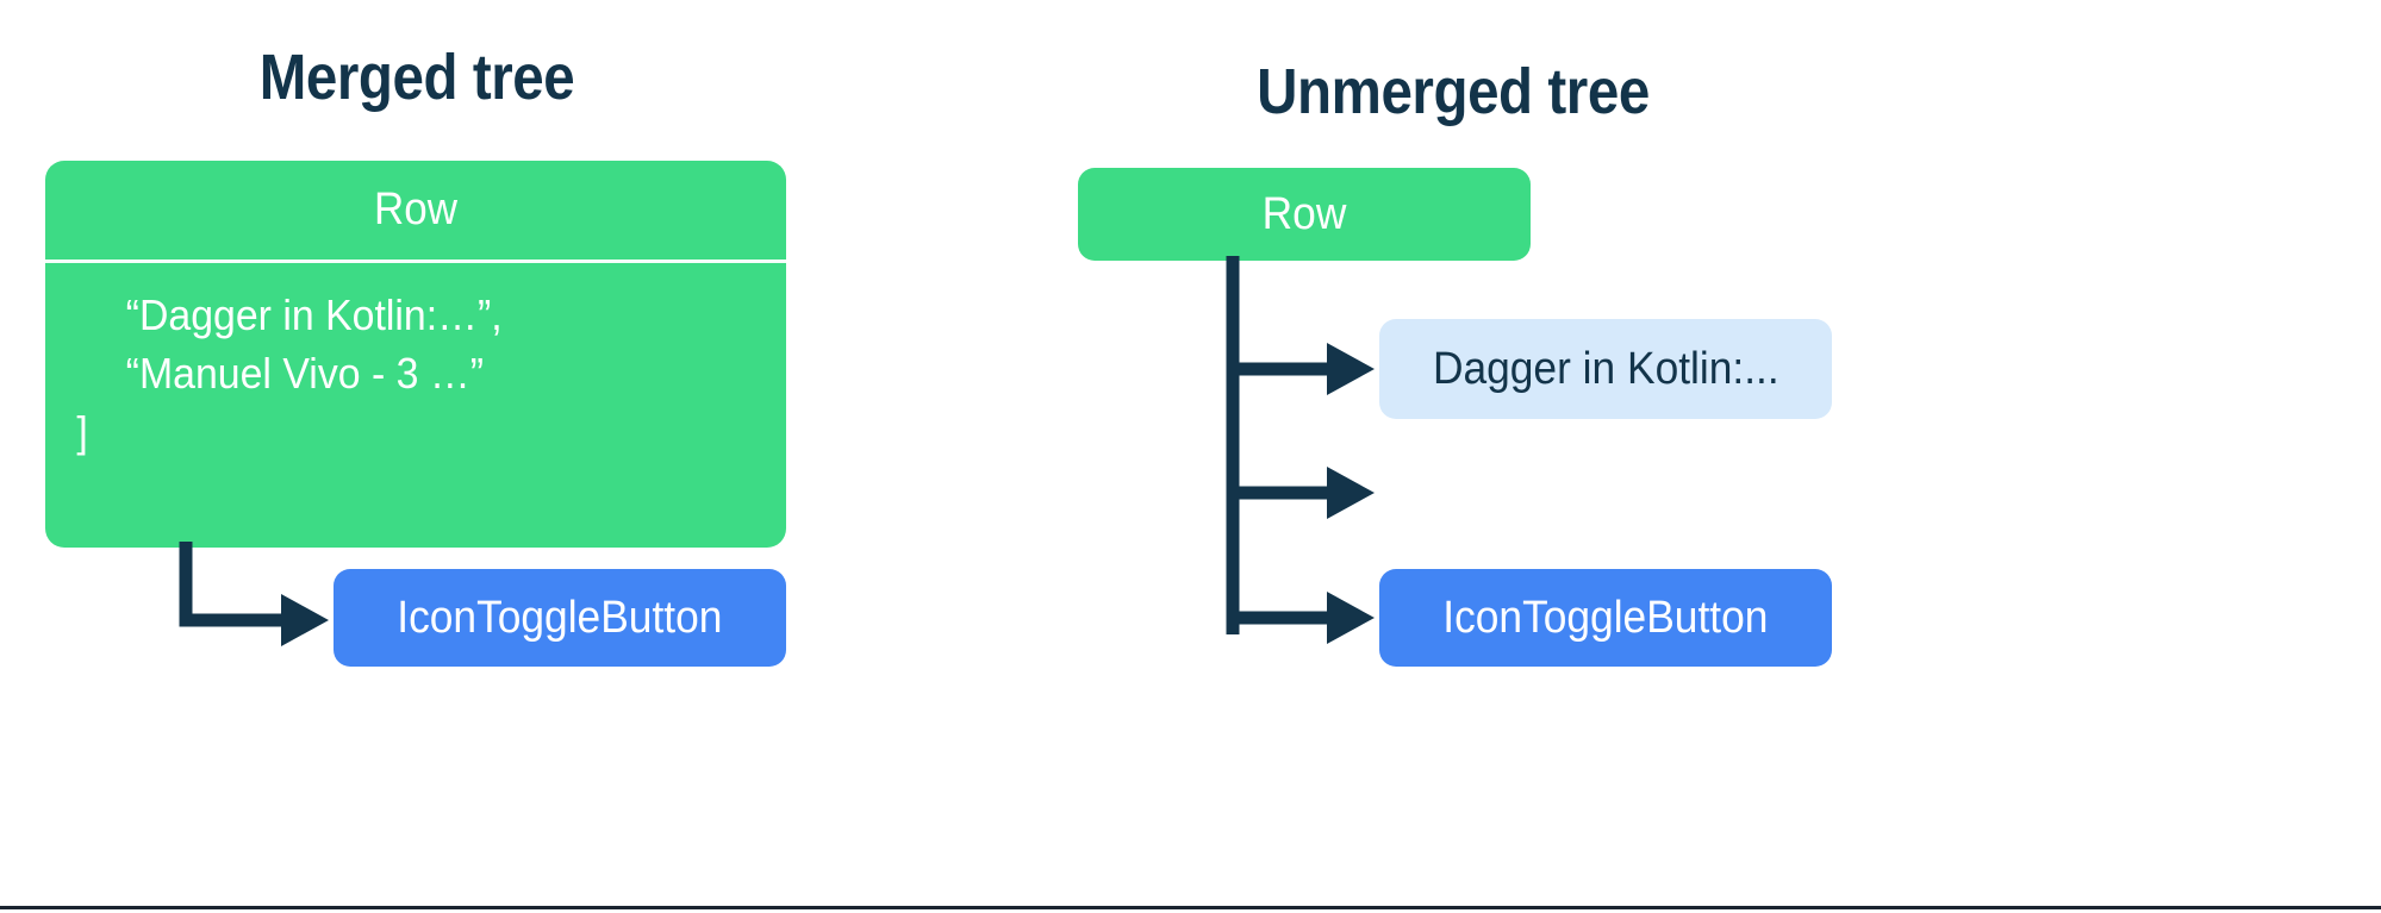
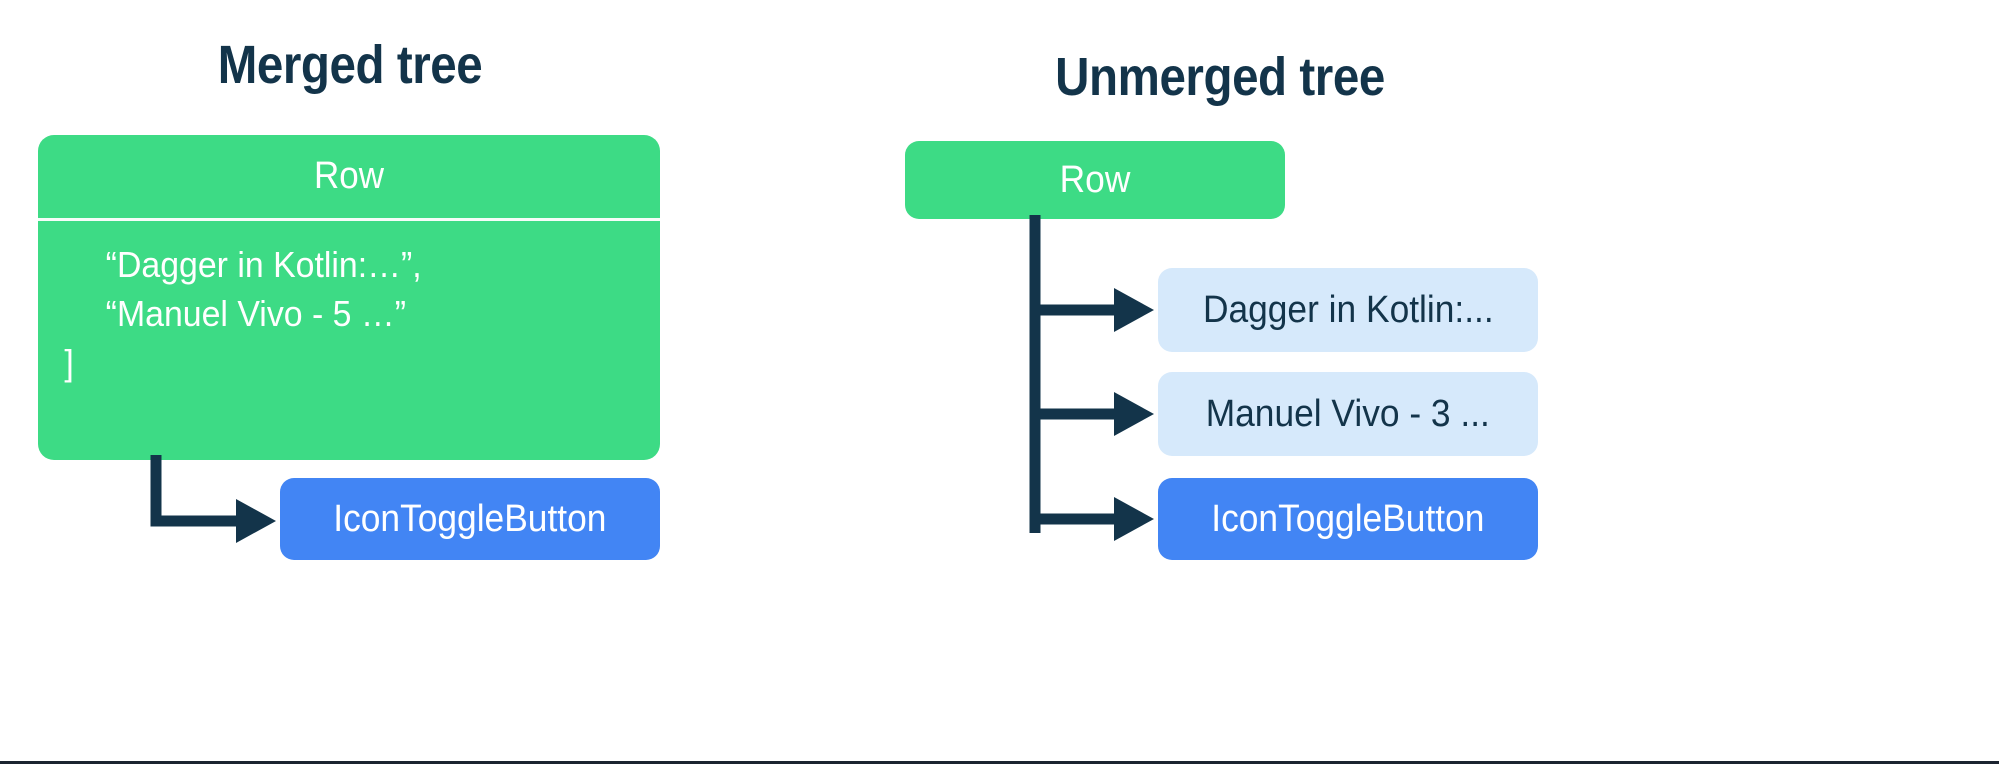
  Merged tree
  Row
  “Dagger in Kotlin:…”,
- “Manuel Vivo - 3 …”
+ “Manuel Vivo - 5 …”
  ]
  IconToggleButton
  Unmerged tree
  Row
  Dagger in Kotlin:...
+ Manuel Vivo - 3 ...
  IconToggleButton
